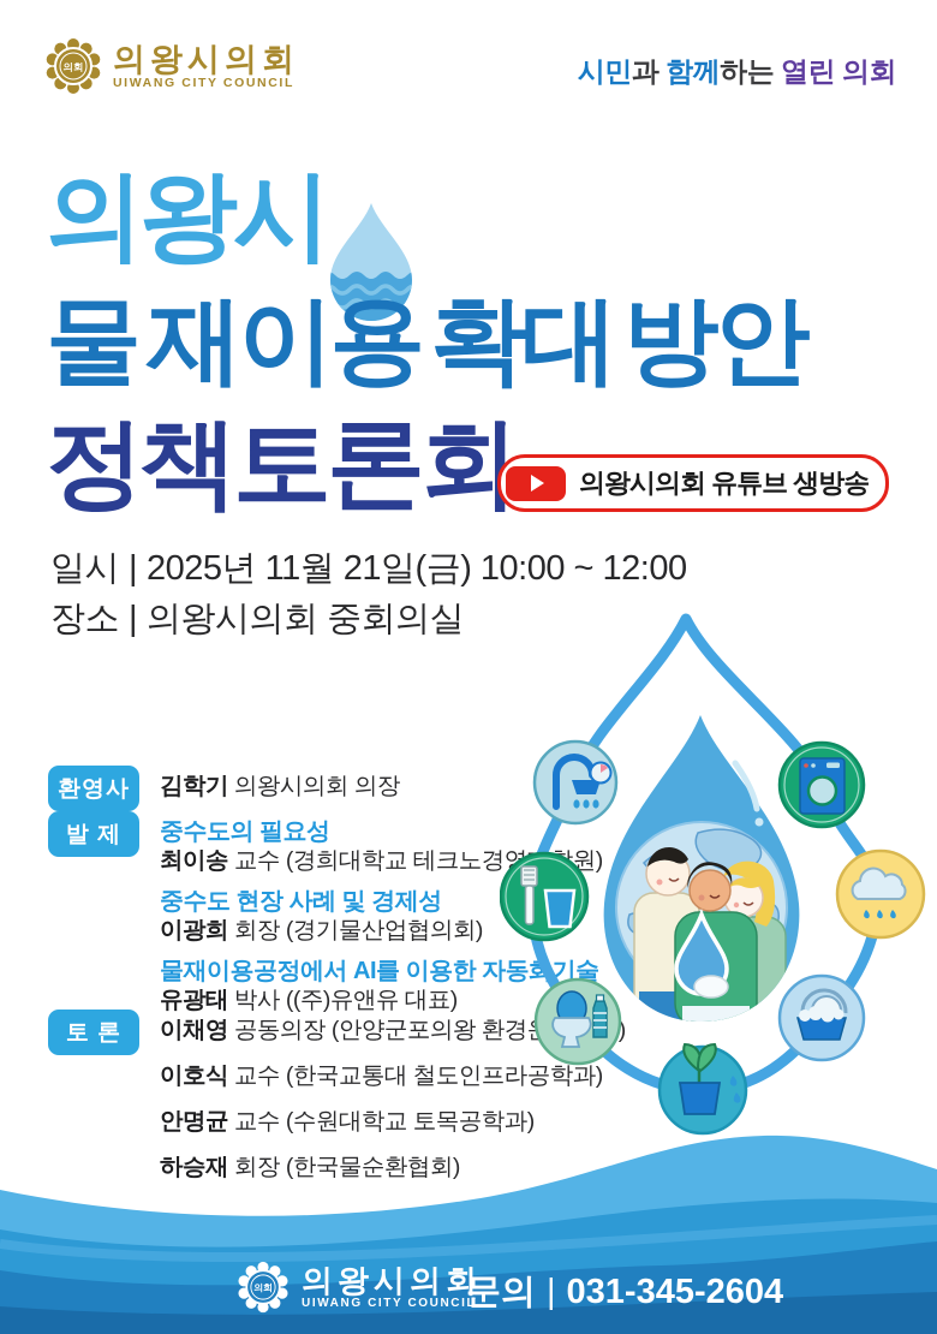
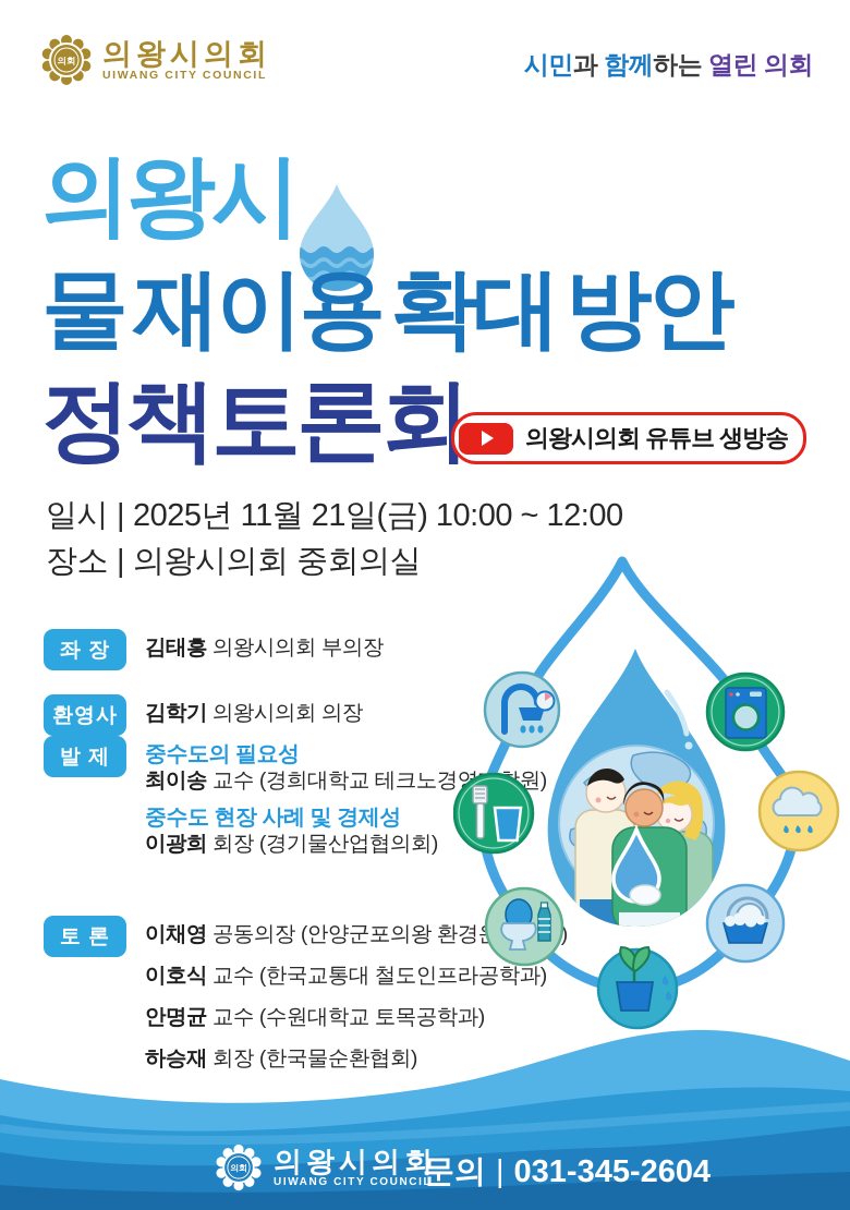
  의회
  의왕시의회
  UIWANG CITY COUNCIL
  시민과 함께하는 열린 의회
  의왕시
  물 재이용 확대 방안
  정책토론회
  의왕시의회 유튜브 생방송
  일시 | 2025년 11월 21일(금) 10:00 ~ 12:00
  장소 | 의왕시의회 중회의실
+ 좌 장
+ 김태흥 의왕시의회 부의장
  환영사
  김학기 의왕시의회 의장
  발 제
  중수도의 필요성
  최이송 교수 (경희대학교 테크노경영원)
  중수도 현장 사례 및 경제성
  이광희 회장 (경기물산업협의회)
- 물재이용공정에서 AI를 이용한 자동화기술
- 유광태 박사 ((주)유앤유 대표)
  토 론
  이채영 공동의장 (안양군포의왕 환경)
  이호식 교수 (한국교통대 철도인프라공학과)
  안명균 교수 (수원대학교 토목공학과)
  하승재 회장 (한국물순환협회)
  의회
  의왕시의회
  UIWANG CITY COUNCIL
  문의
  |
  031-345-2604
